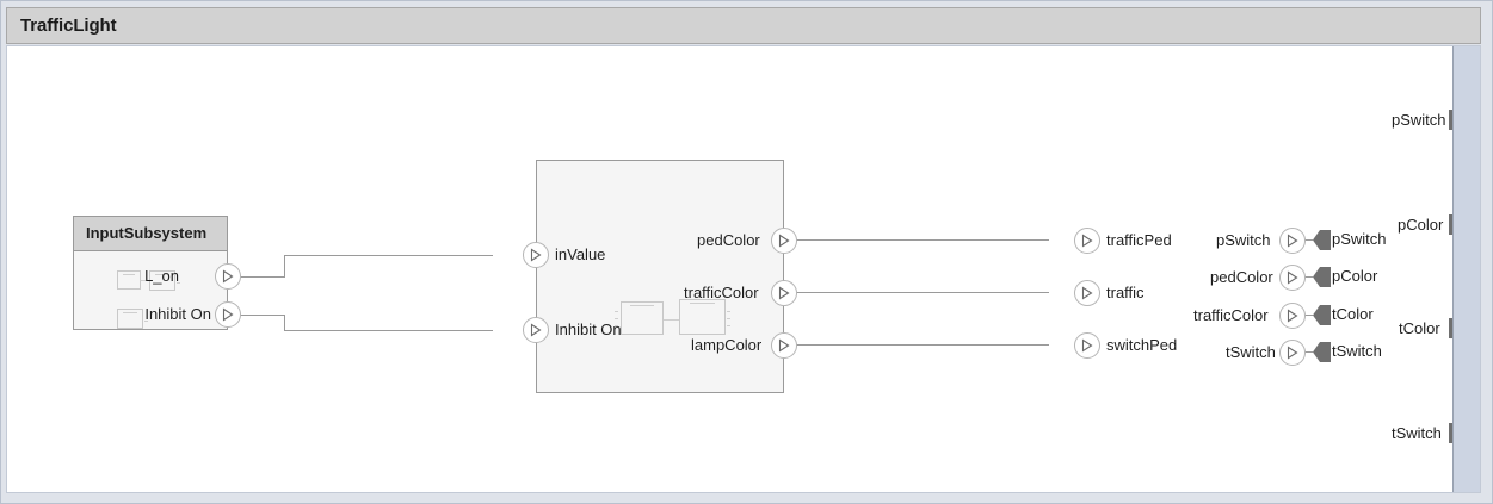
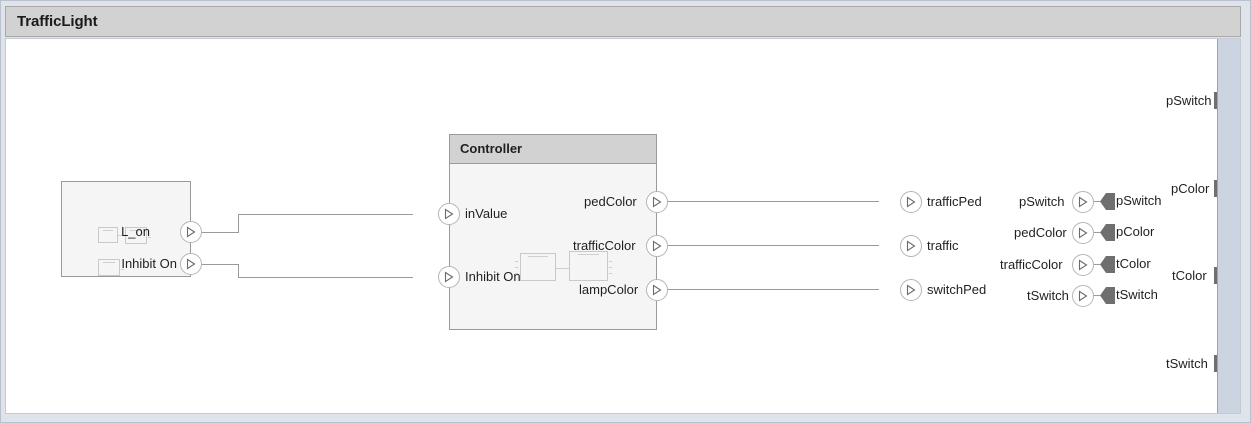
  TrafficLight
- InputSubsystem
  L_on
  Inhibit On
+ Controller
  inValue
  Inhibit On
  pedColor
  trafficColor
  lampColor
  trafficPed
  traffic
  switchPed
  pSwitch
  pedColor
  trafficColor
  tSwitch
  pSwitch
  pColor
  tColor
  tSwitch
  pSwitch
  pColor
  tColor
  tSwitch
